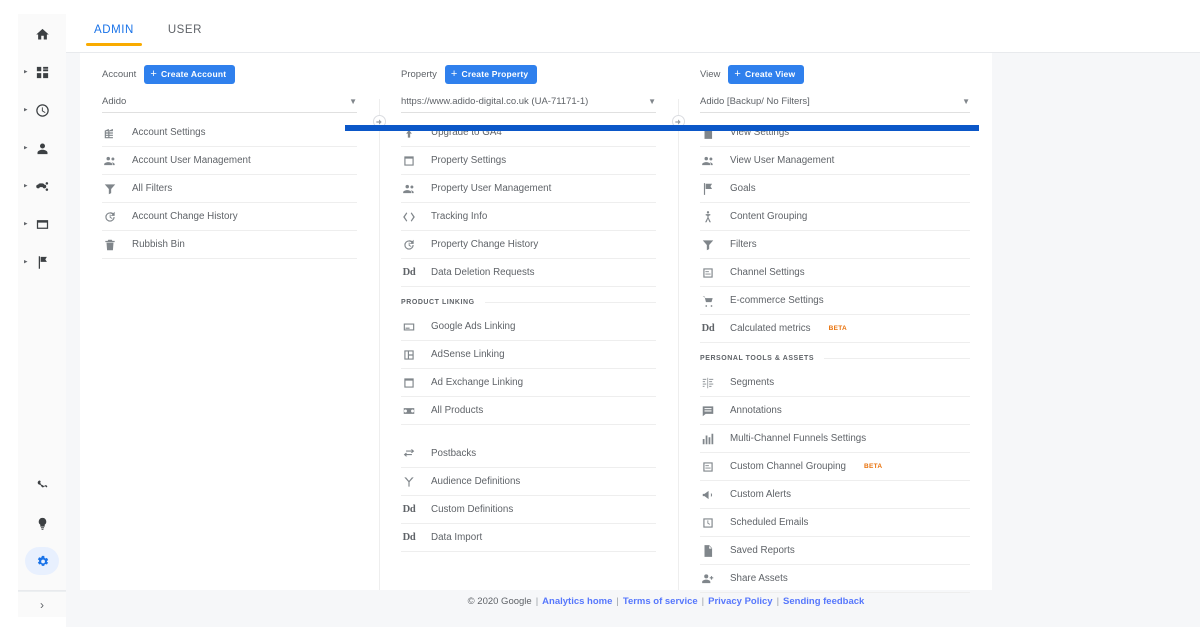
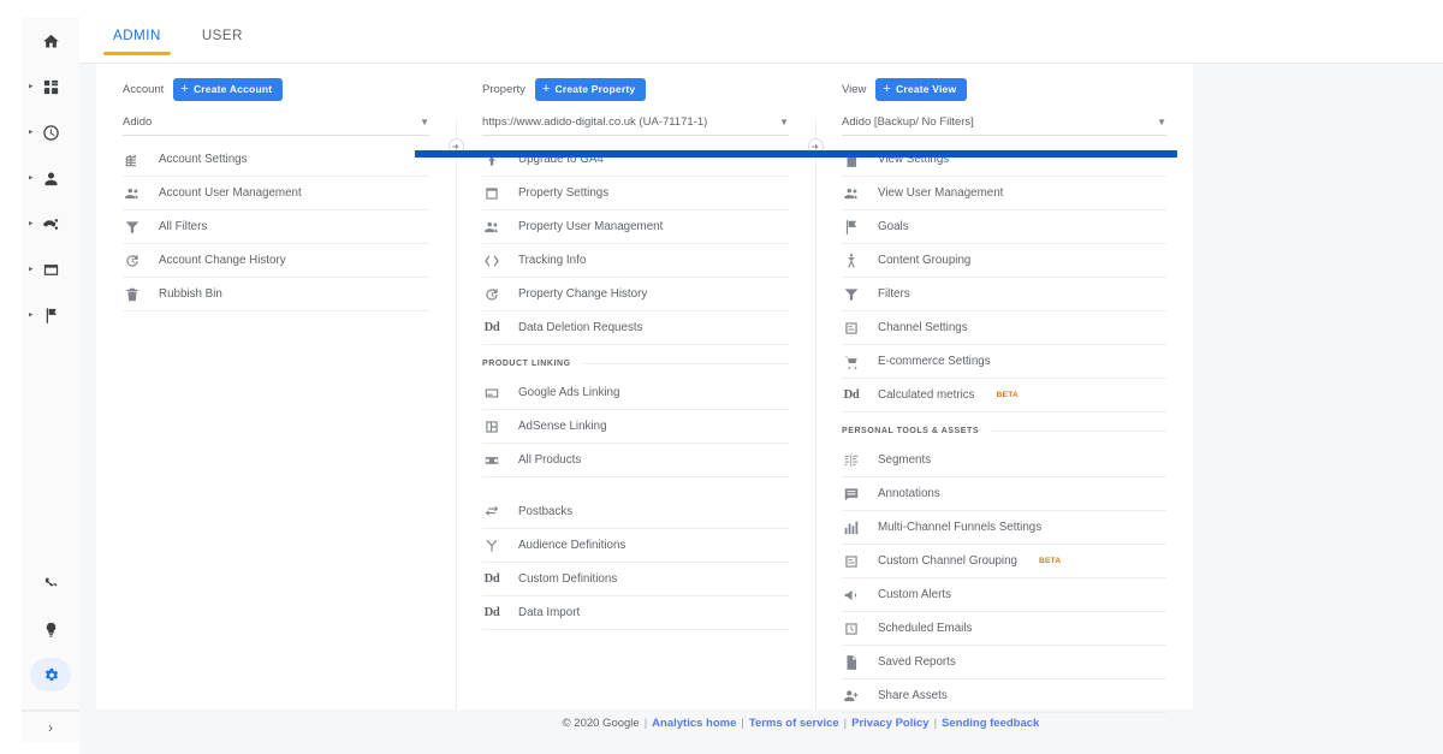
  ›
  ADMIN
  USER
  Account
  +
  Create Account
  Adido
  ▼
  Account Settings
  Account User Management
  All Filters
  Account Change History
  Rubbish Bin
  Property
  +
  Create Property
  https://www.adido-digital.co.uk (UA-71171-1)
  ▼
  Upgrade to GA4
  Property Settings
  Property User Management
  Tracking Info
  Property Change History
  Dd
  Data Deletion Requests
  Google Ads Linking
  AdSense Linking
- Ad Exchange Linking
  All Products
  Postbacks
  Audience Definitions
  Dd
  Custom Definitions
  Dd
  Data Import
  View
  +
  Create View
  Adido [Backup/ No Filters]
  ▼
  View Settings
  View User Management
  Goals
  Content Grouping
  Filters
  Channel Settings
  E-commerce Settings
  Dd
  Calculated metrics
  Segments
  Annotations
  Multi-Channel Funnels Settings
  Custom Channel Grouping
  Custom Alerts
  Scheduled Emails
  Saved Reports
  Share Assets
  © 2020 Google
  |
  Analytics home
  |
  Terms of service
  |
  Privacy Policy
  |
  Sending feedback
